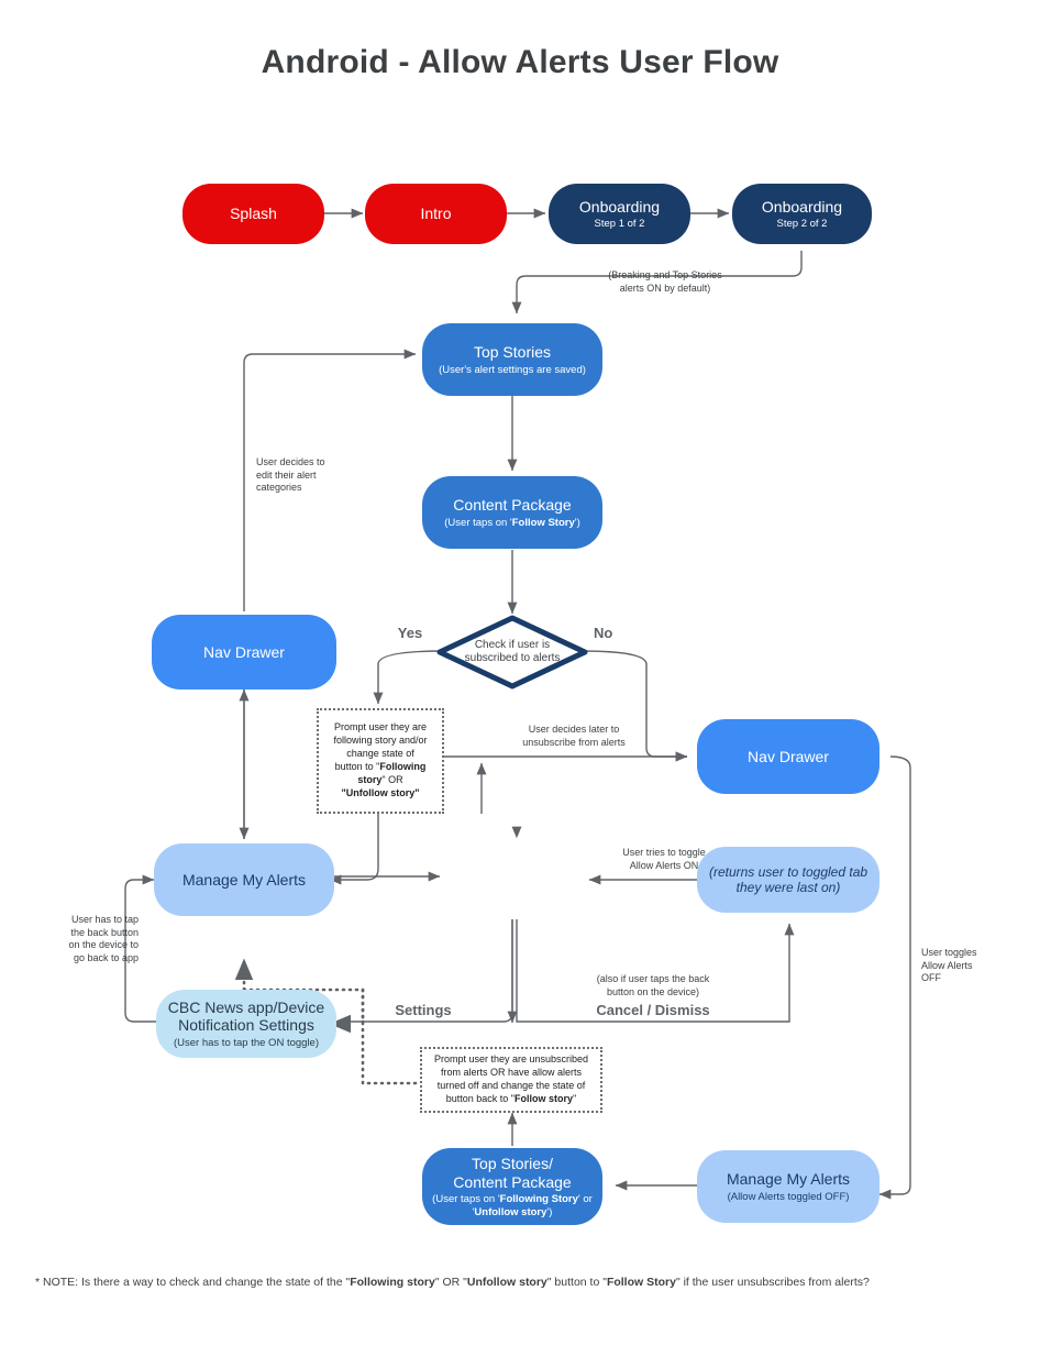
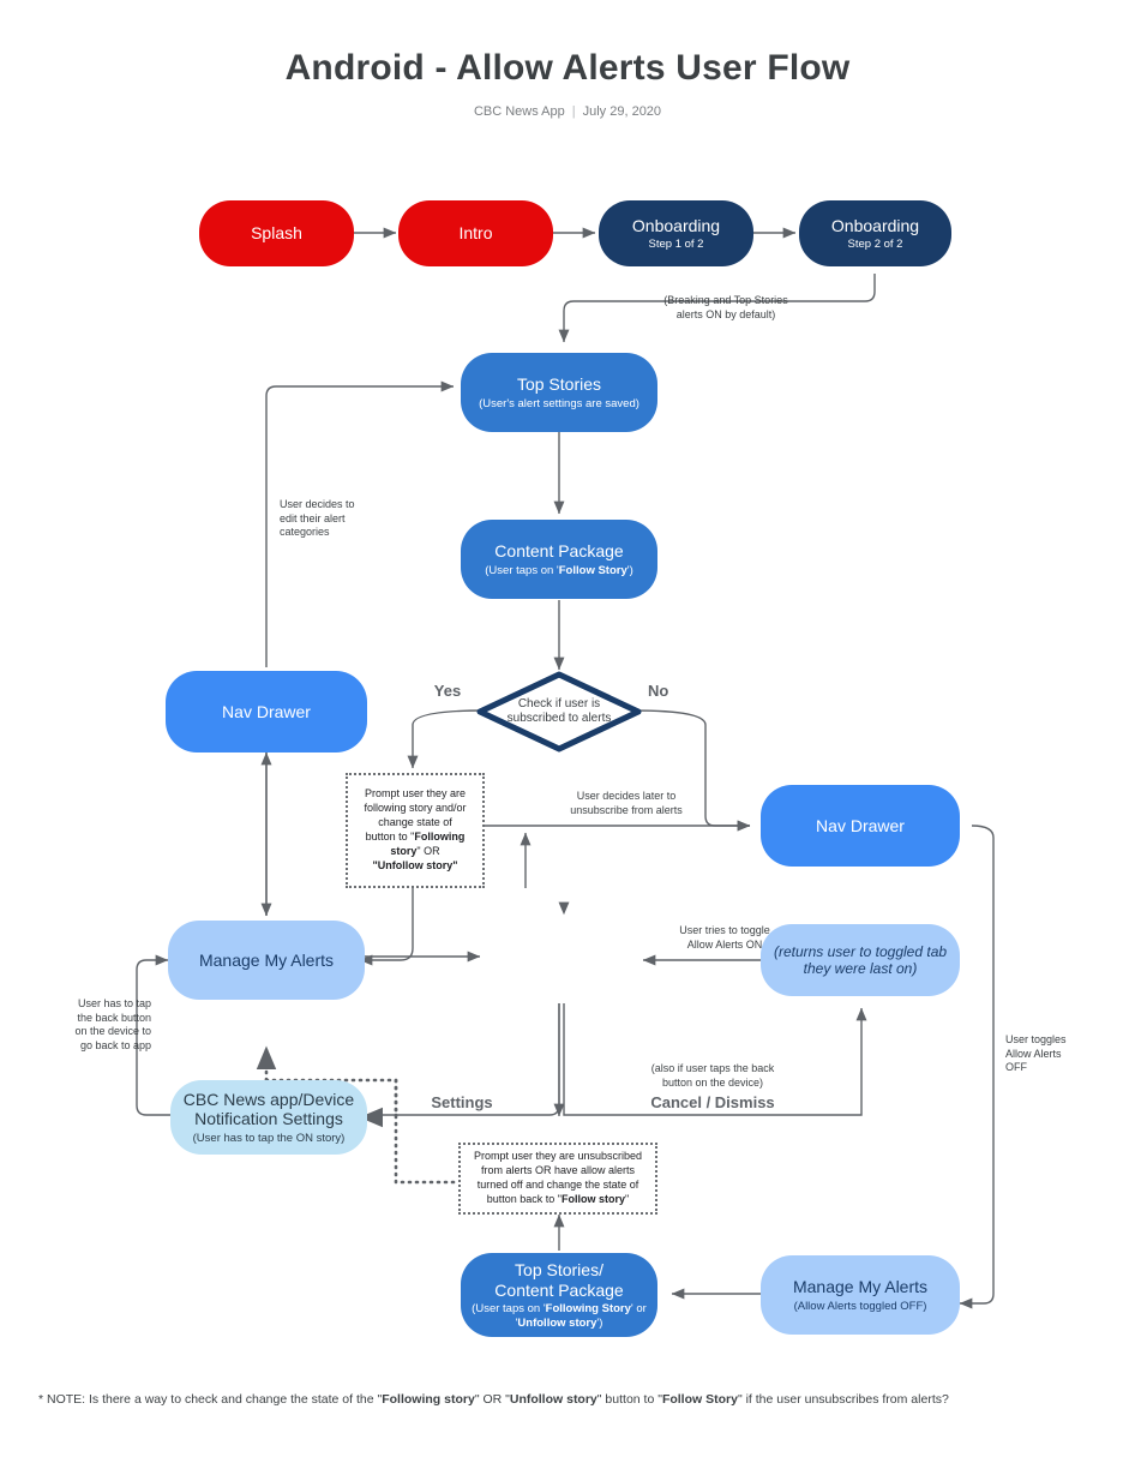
  Android - Allow Alerts User Flow
+ CBC News App | July 29, 2020
  Splash
  Intro
  Onboarding
  Step 1 of 2
  Onboarding
  Step 2 of 2
  (Breaking and Top Stories
  alerts ON by default)
  Top Stories
  (User's alert settings are saved)
  Content Package
  (User taps on 'Follow Story')
  User decides to
  edit their alert
  categories
  Check if user is
  subscribed to alerts
  Yes
  No
  Nav Drawer
  Prompt user they are
  following story and/or
  change state of
  button to "Following
  story" OR
  "Unfollow story"
  User decides later to
  unsubscribe from alerts
  Nav Drawer
  Manage My Alerts
  User tries to toggle
  Allow Alerts ON
  (returns user to toggled tab they were last on)
  User has to tap
  the back button
  on the device to
  go back to app
  User toggles
  Allow Alerts
  OFF
  CBC News app/Device
  Notification Settings
- (User has to tap the ON toggle)
+ (User has to tap the ON story)
  Settings
  (also if user taps the back
  button on the device)
  Cancel / Dismiss
  Prompt user they are unsubscribed
  from alerts OR have allow alerts
  turned off and change the state of
  button back to "Follow story"
  Top Stories/
  Content Package
  (User taps on 'Following Story' or 'Unfollow story')
  Manage My Alerts
  (Allow Alerts toggled OFF)
  * NOTE: Is there a way to check and change the state of the "Following story" OR "Unfollow story" button to "Follow Story" if the user unsubscribes from alerts?
